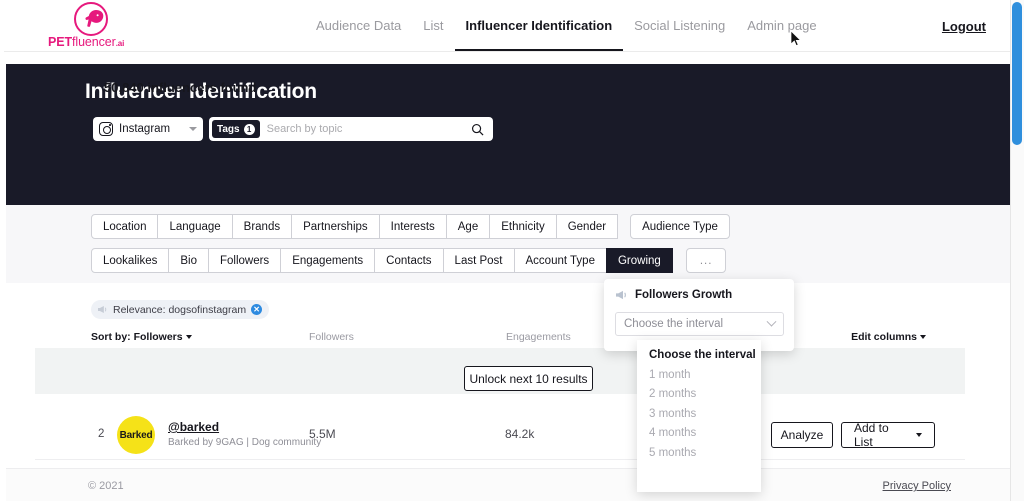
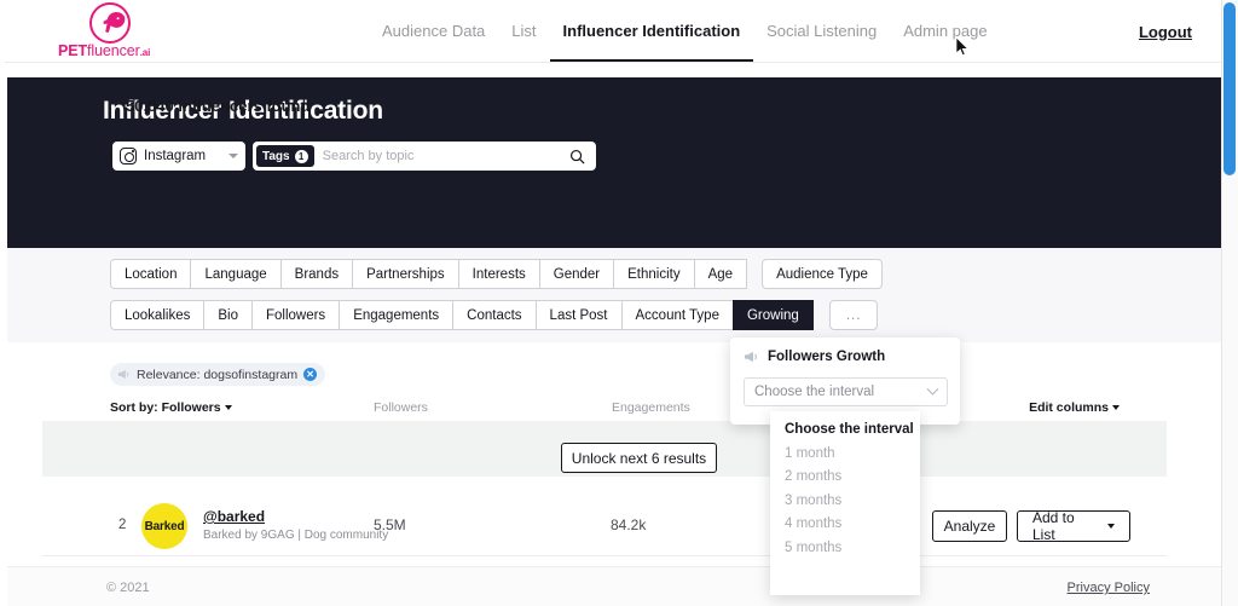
  PETfluencer.ai
  Audience Data
  List
  Influencer Identification
  Social Listening
  Admin page
  Logout
  Influencer Identification
  Instagram
  Tags
  1
  Search by topic
  Location
  Language
  Brands
  Partnerships
  Interests
- Age
+ Gender
  Ethnicity
- Gender
+ Age
  Audience Type
  Lookalikes
  Bio
  Followers
  Engagements
  Contacts
  Last Post
  Account Type
  Growing
  ...
  Relevance: dogsofinstagram
  ✕
  Sort by: Followers
  Followers
  Engagements
  Edit columns
  2
  Barked
  @barked
  Barked by 9GAG | Dog community
  5.5M
  84.2k
  Analyze
  Add to List
- Unlock next 10 results
+ Unlock next 6 results
  50,840 influencers found
  Followers Growth
  Choose the interval
  Choose the interval
  1 month
  2 months
  3 months
  4 months
  5 months
  © 2021
  Privacy Policy
